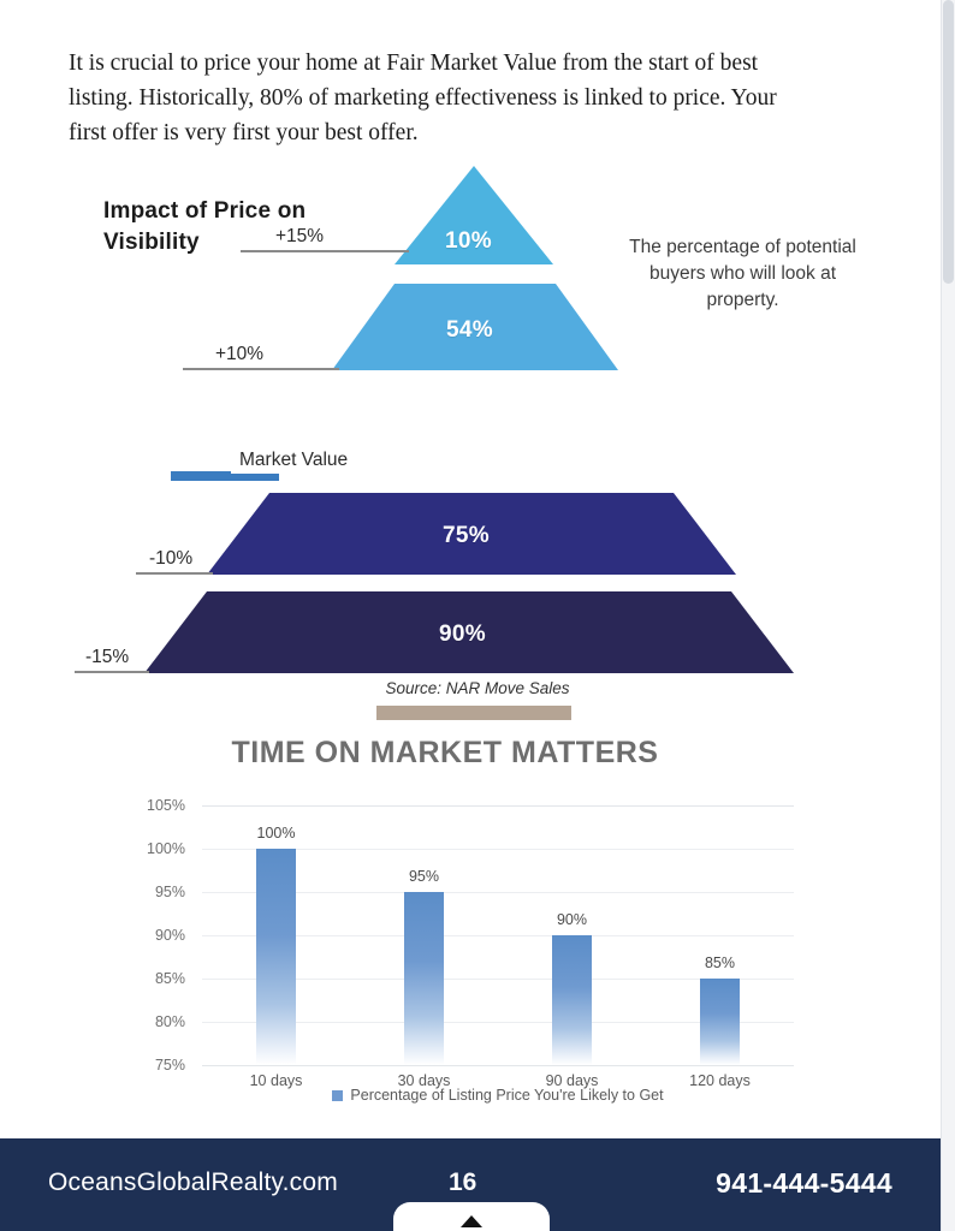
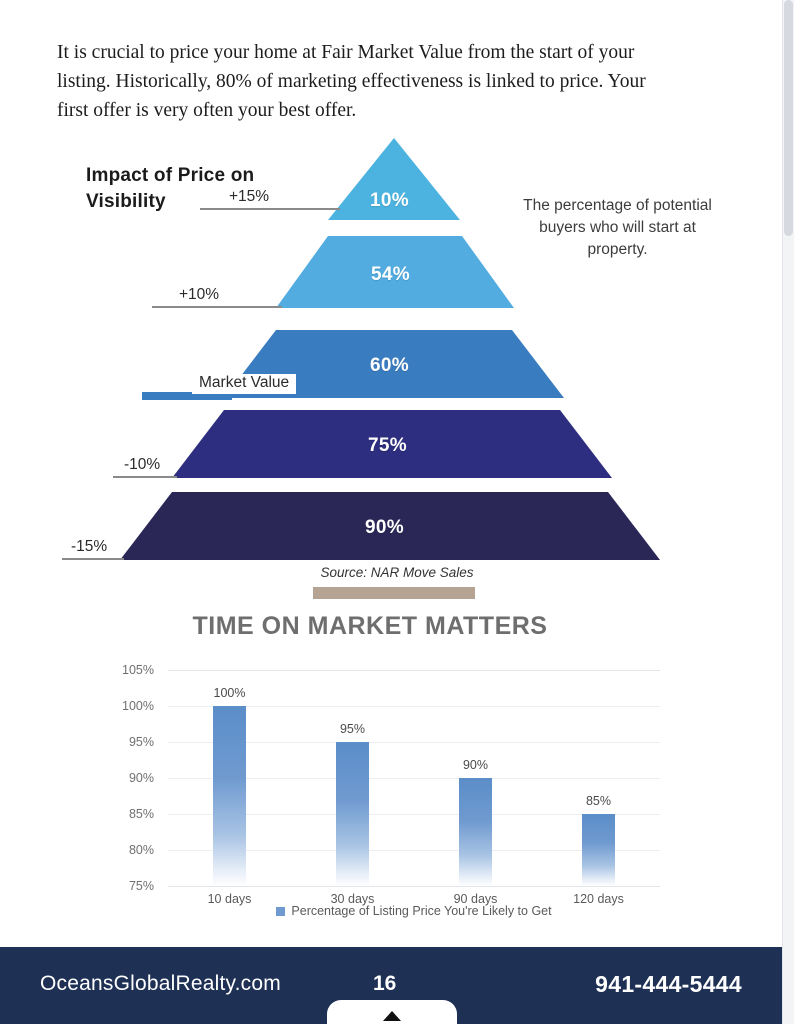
- It is crucial to price your home at Fair Market Value from the start of best
+ It is crucial to price your home at Fair Market Value from the start of your
  listing. Historically, 80% of marketing effectiveness is linked to price. Your
- first offer is very first your best offer.
+ first offer is very often your best offer.
  Impact of Price on Visibility
- The percentage of potential buyers who will look at property.
+ The percentage of potential buyers who will start at property.
  10%
  +15%
  54%
  +10%
+ 60%
  Market Value
  75%
  -10%
  90%
  -15%
  Source: NAR Move Sales
  TIME ON MARKET MATTERS
  105%
  100%
  95%
  90%
  85%
  80%
  75%
  100%
  10 days
  95%
  30 days
  90%
  90 days
  85%
  120 days
  Percentage of Listing Price You're Likely to Get
  OceansGlobalRealty.com
  16
  941-444-5444
